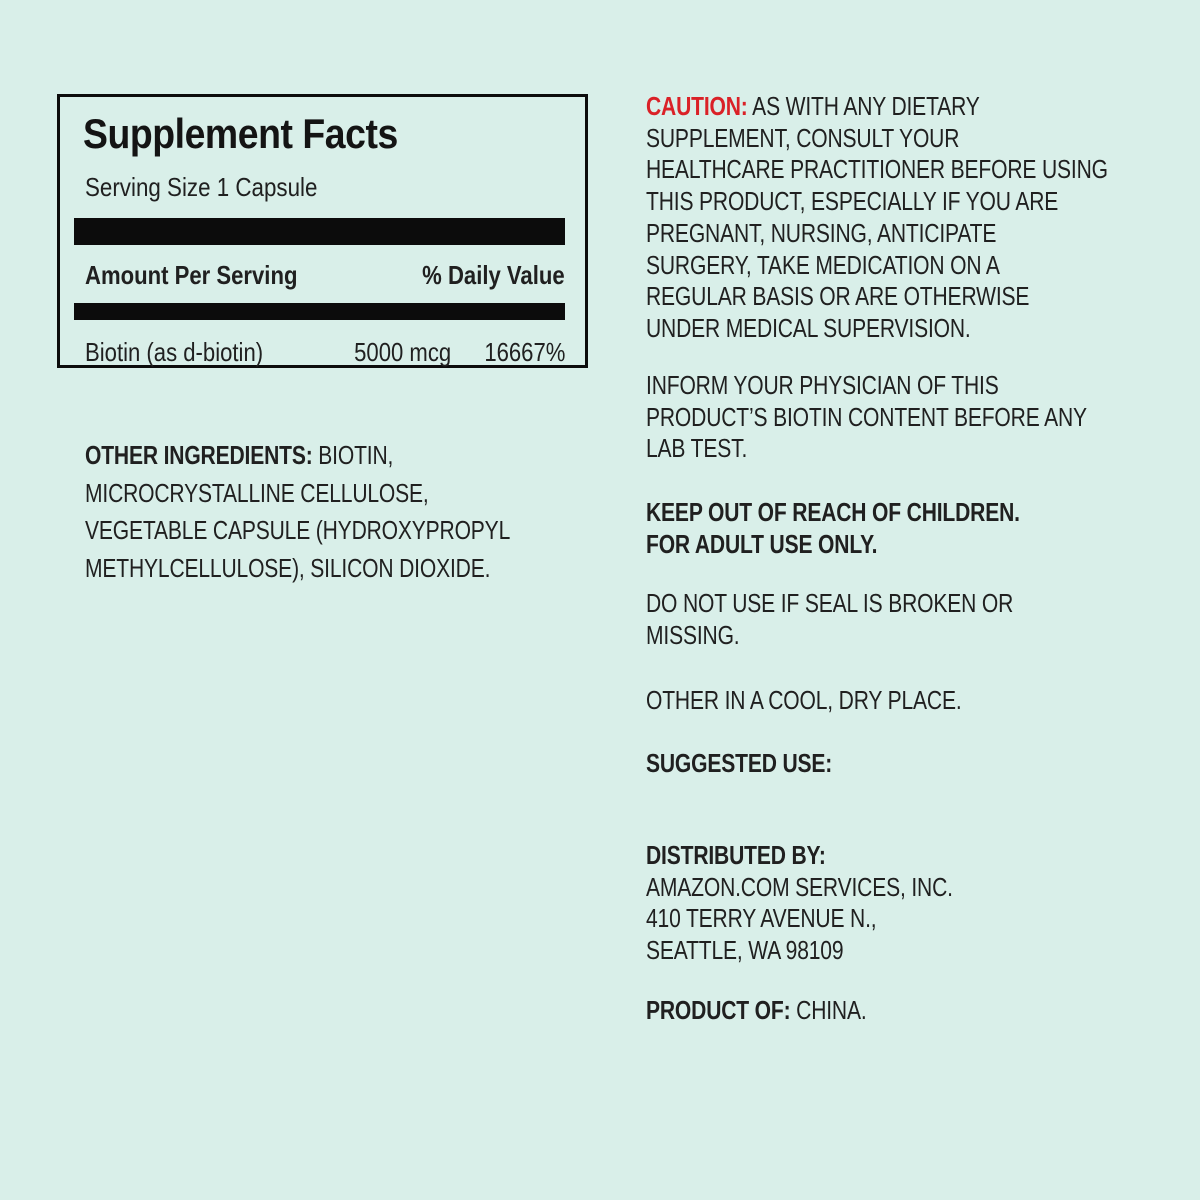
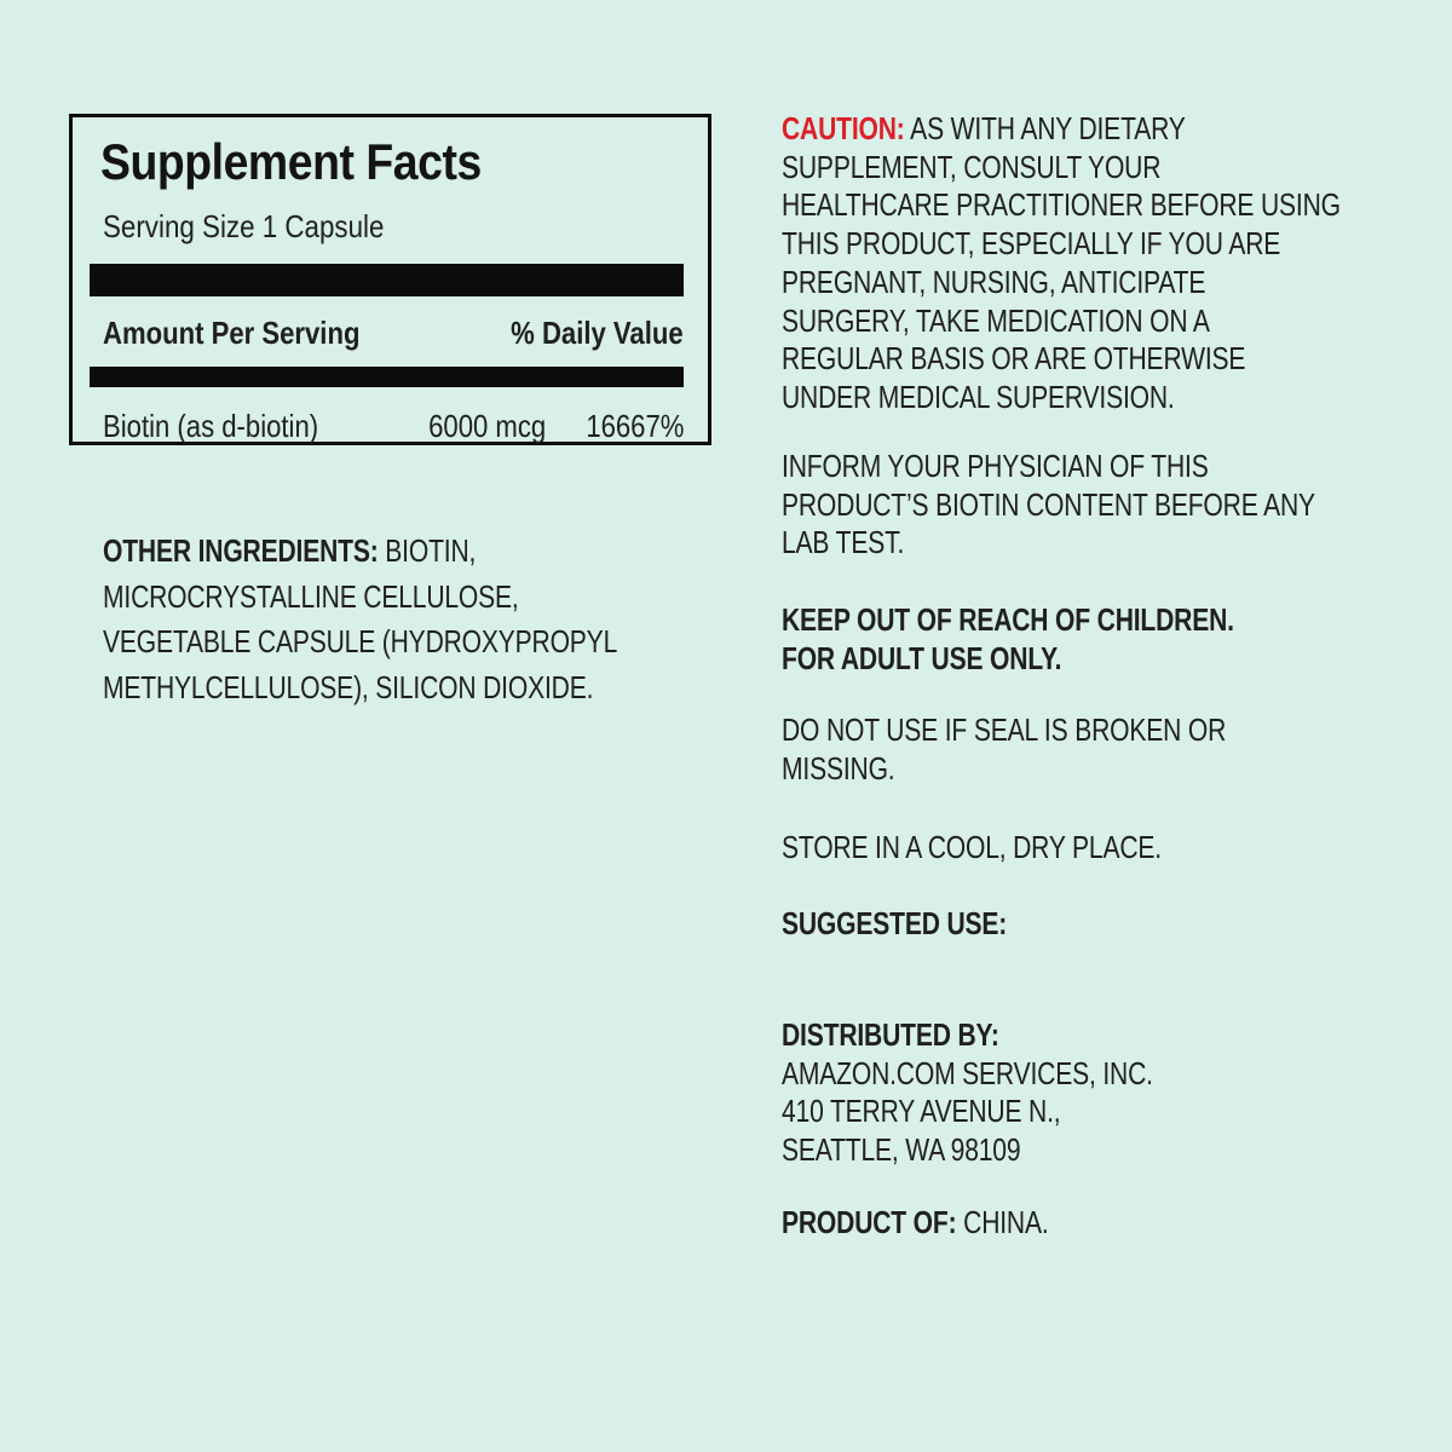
  Supplement Facts
  Serving Size 1 Capsule
  Amount Per Serving
  % Daily Value
  Biotin (as d-biotin)
- 5000 mcg
+ 6000 mcg
  16667%
  OTHER INGREDIENTS: BIOTIN,
  MICROCRYSTALLINE CELLULOSE,
  VEGETABLE CAPSULE (HYDROXYPROPYL
  METHYLCELLULOSE), SILICON DIOXIDE.
  CAUTION: AS WITH ANY DIETARY
  SUPPLEMENT, CONSULT YOUR
  HEALTHCARE PRACTITIONER BEFORE USING
  THIS PRODUCT, ESPECIALLY IF YOU ARE
  PREGNANT, NURSING, ANTICIPATE
  SURGERY, TAKE MEDICATION ON A
  REGULAR BASIS OR ARE OTHERWISE
  UNDER MEDICAL SUPERVISION.
  INFORM YOUR PHYSICIAN OF THIS
  PRODUCT’S BIOTIN CONTENT BEFORE ANY
  LAB TEST.
  KEEP OUT OF REACH OF CHILDREN.
  FOR ADULT USE ONLY.
  DO NOT USE IF SEAL IS BROKEN OR
  MISSING.
- OTHER IN A COOL, DRY PLACE.
+ STORE IN A COOL, DRY PLACE.
  SUGGESTED USE:
  DISTRIBUTED BY:
  AMAZON.COM SERVICES, INC.
  410 TERRY AVENUE N.,
  SEATTLE, WA 98109
  PRODUCT OF: CHINA.
